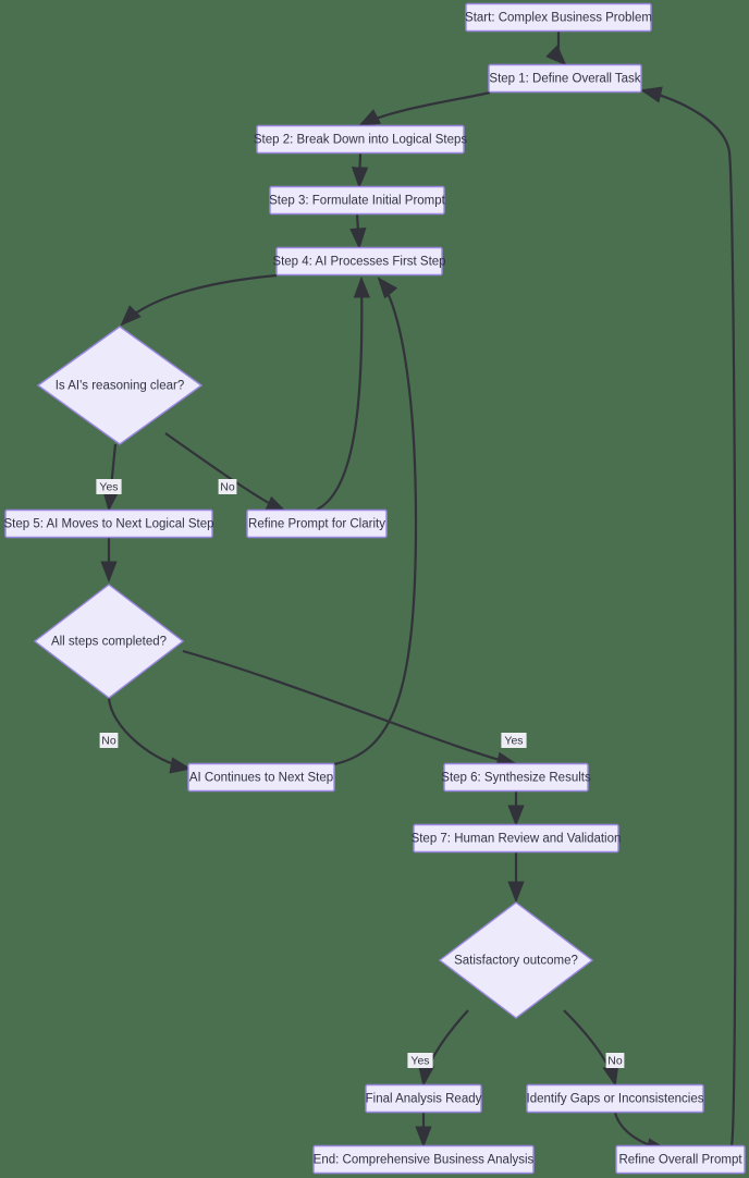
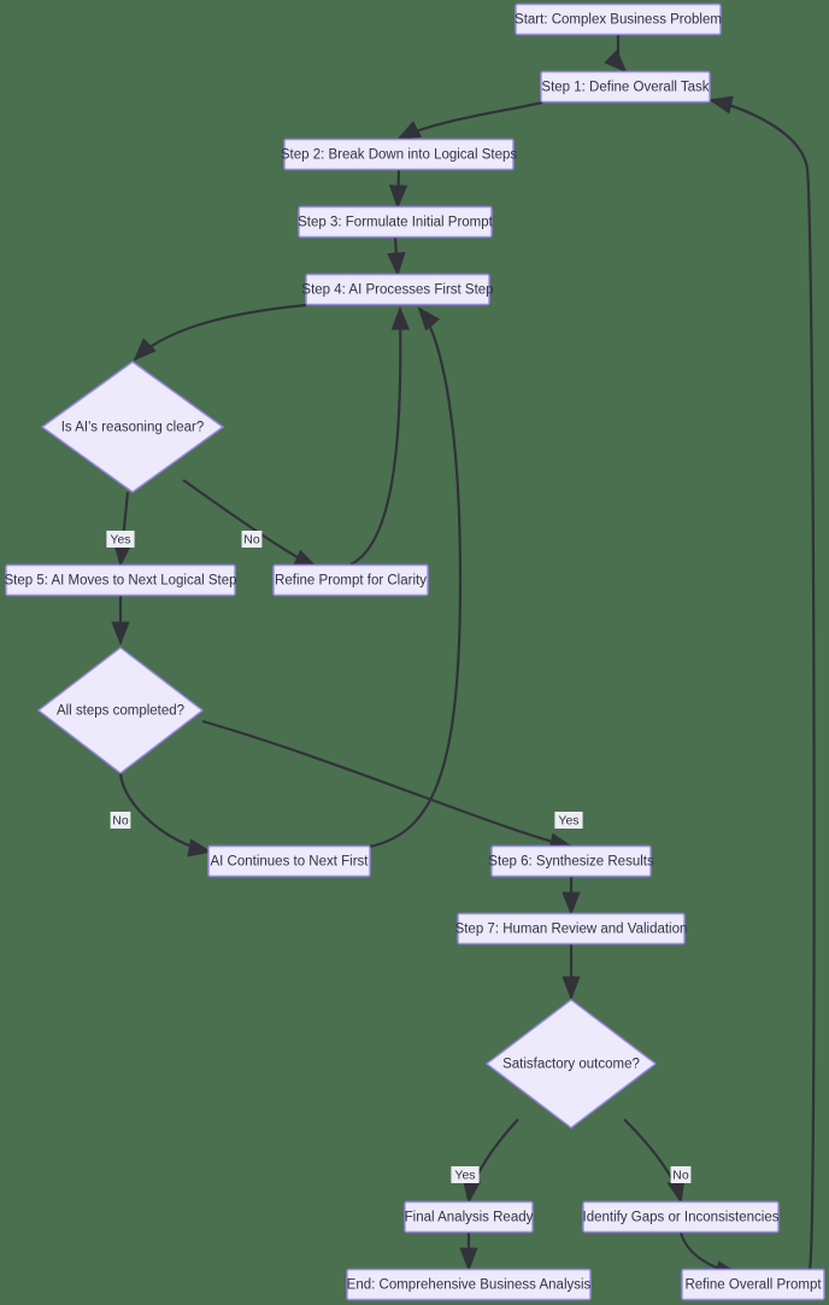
  Start: Complex Business Problem
  Step 1: Define Overall Task
  Step 2: Break Down into Logical Steps
  Step 3: Formulate Initial Prompt
  Step 4: AI Processes First Step
  Is AI's reasoning clear?
  Step 5: AI Moves to Next Logical Step
  Refine Prompt for Clarity
  All steps completed?
- AI Continues to Next Step
+ AI Continues to Next First
  Step 6: Synthesize Results
  Step 7: Human Review and Validation
  Satisfactory outcome?
  Final Analysis Ready
  Identify Gaps or Inconsistencies
  End: Comprehensive Business Analysis
  Refine Overall Prompt
  Yes
  No
  No
  Yes
  Yes
  No
